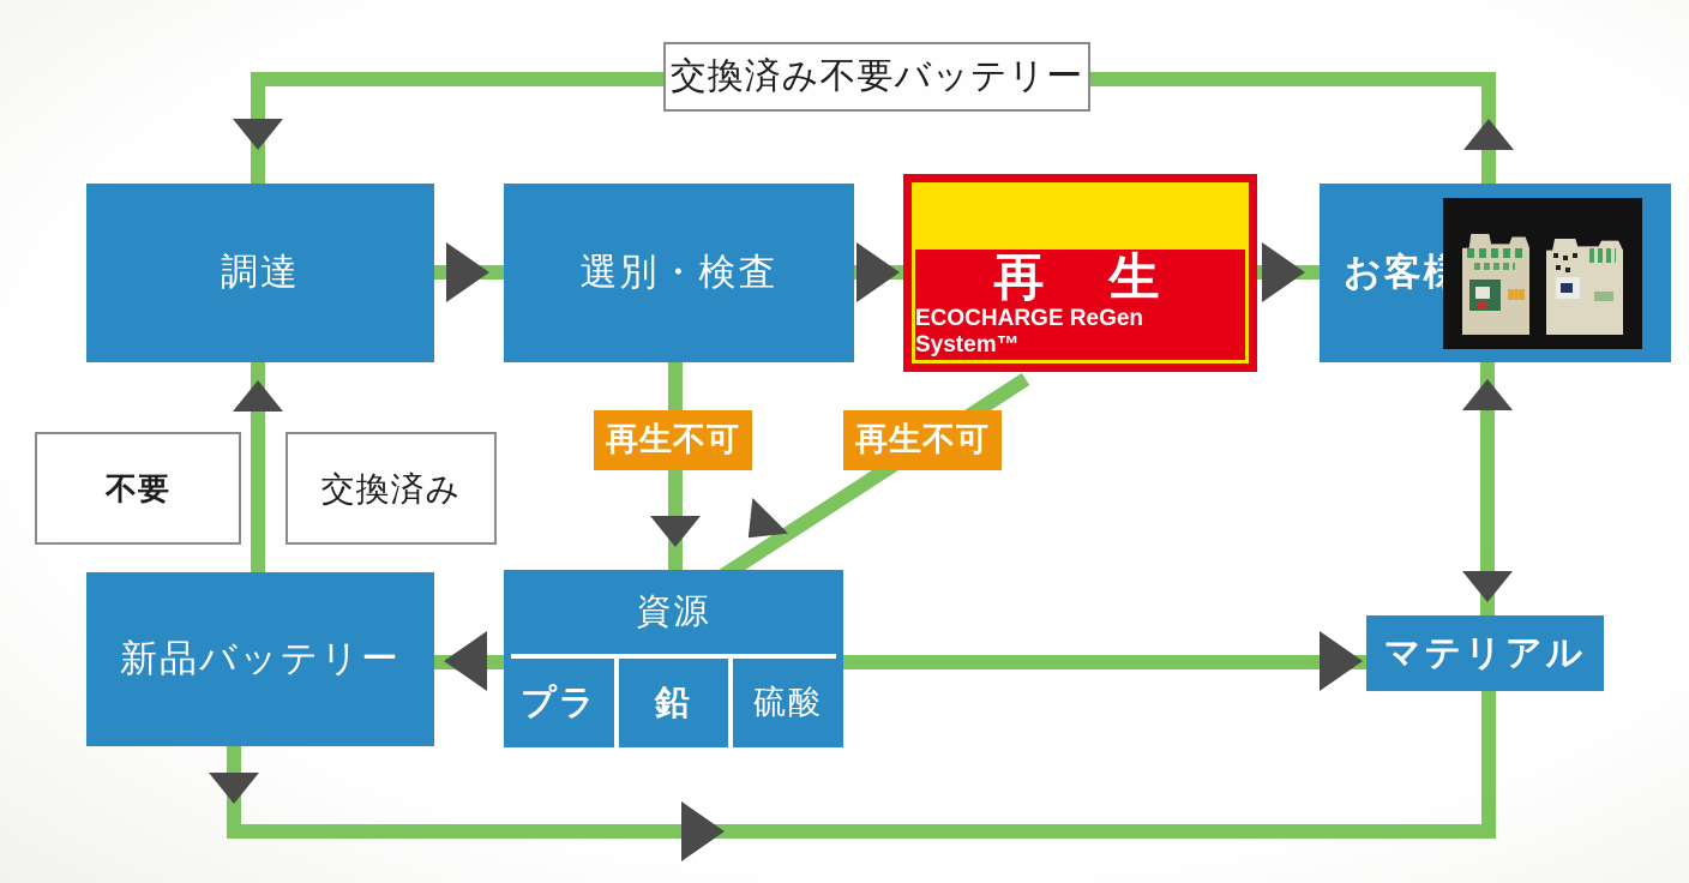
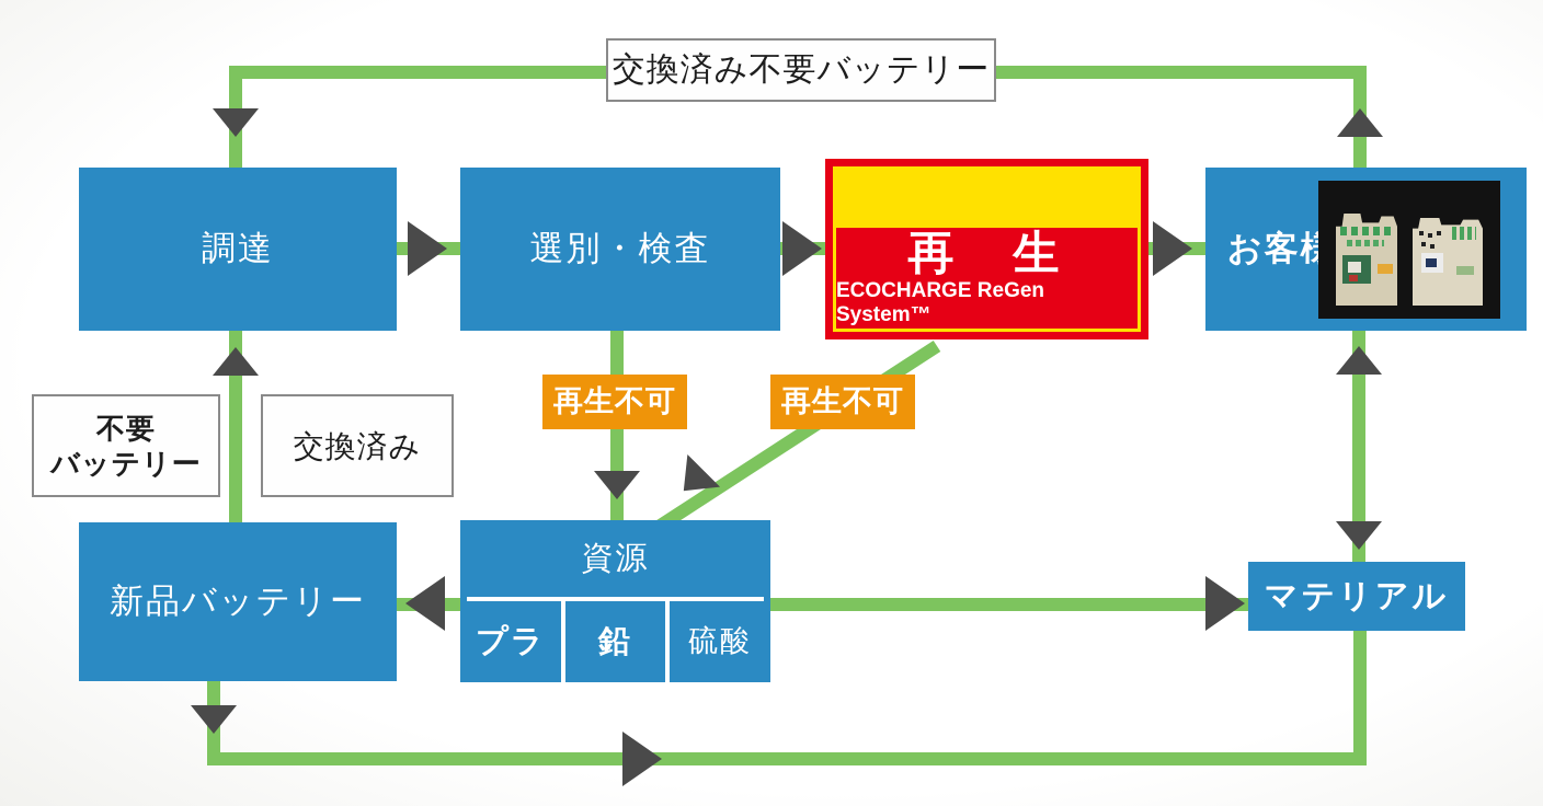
  交換済み不要バッテリー
  調達
  選別・検査
  再 生
  ECOCHARGE ReGen System™
  不要
+ バッテリー
  交換済み
  再生不可
  再生不可
  新品バッテリー
  資源
  プラ
  鉛
  硫酸
  マテリアル
